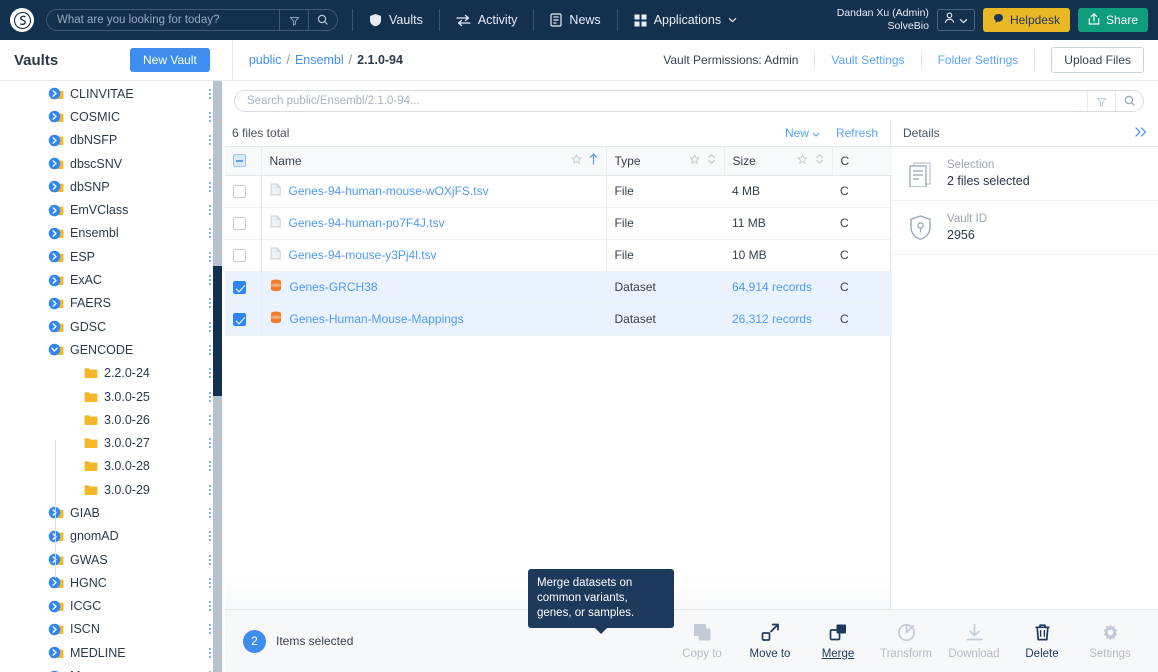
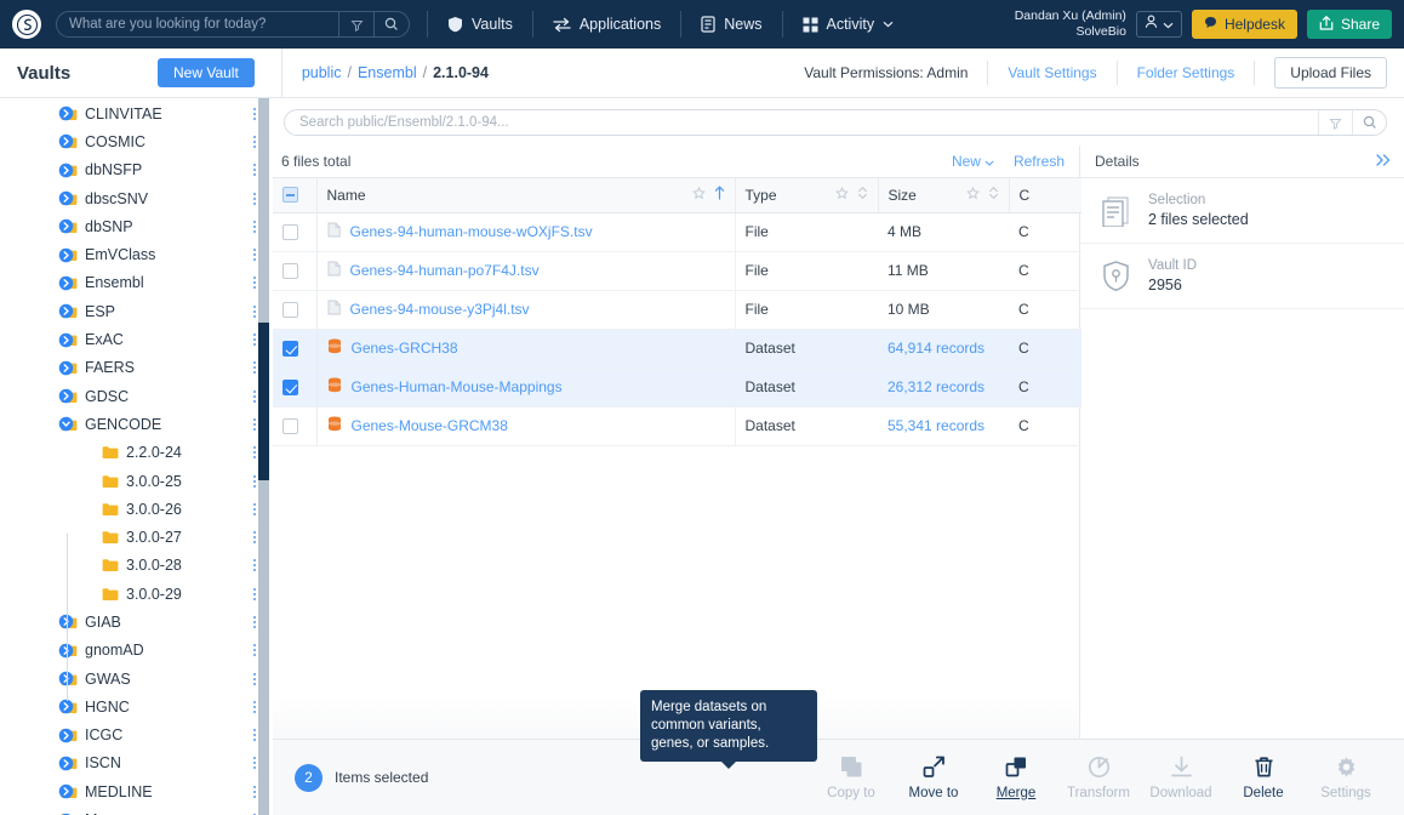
  What are you looking for today?
  Vaults
- Activity
+ Applications
  News
- Applications
+ Activity
  Dandan Xu (Admin)
  SolveBio
  Helpdesk
  Share
  Vaults
  New Vault
  public
  /
  Ensembl
  /
  2.1.0-94
  Vault Permissions: Admin
  Vault Settings
  Folder Settings
  Upload Files
  CLINVITAE
  COSMIC
  dbNSFP
  dbscSNV
  dbSNP
  EmVClass
  Ensembl
  ESP
  ExAC
  FAERS
  GDSC
  GENCODE
  2.2.0-24
  3.0.0-25
  3.0.0-26
  3.0.0-27
  3.0.0-28
  3.0.0-29
  GIAB
  gnomAD
  GWAS
  HGNC
  ICGC
  ISCN
  MEDLINE
  Search public/Ensembl/2.1.0-94...
  6 files total
  New
  Refresh
  	Name	Type	Size	C
  	Genes-94-human-mouse-wOXjFS.tsv	File	4 MB	C
  	Genes-94-human-po7F4J.tsv	File	11 MB	C
  	Genes-94-mouse-y3Pj4l.tsv	File	10 MB	C
  	Genes-GRCH38	Dataset	64,914 records	C
  	Genes-Human-Mouse-Mappings	Dataset	26,312 records	C
+ 	Genes-Mouse-GRCM38	Dataset	55,341 records	C
  Details
  Selection
  2 files selected
  Vault ID
  2956
  Merge datasets on common variants, genes, or samples.
  2
  Items selected
  Copy to
  Move to
  Merge
  Transform
  Download
  Delete
  Settings
